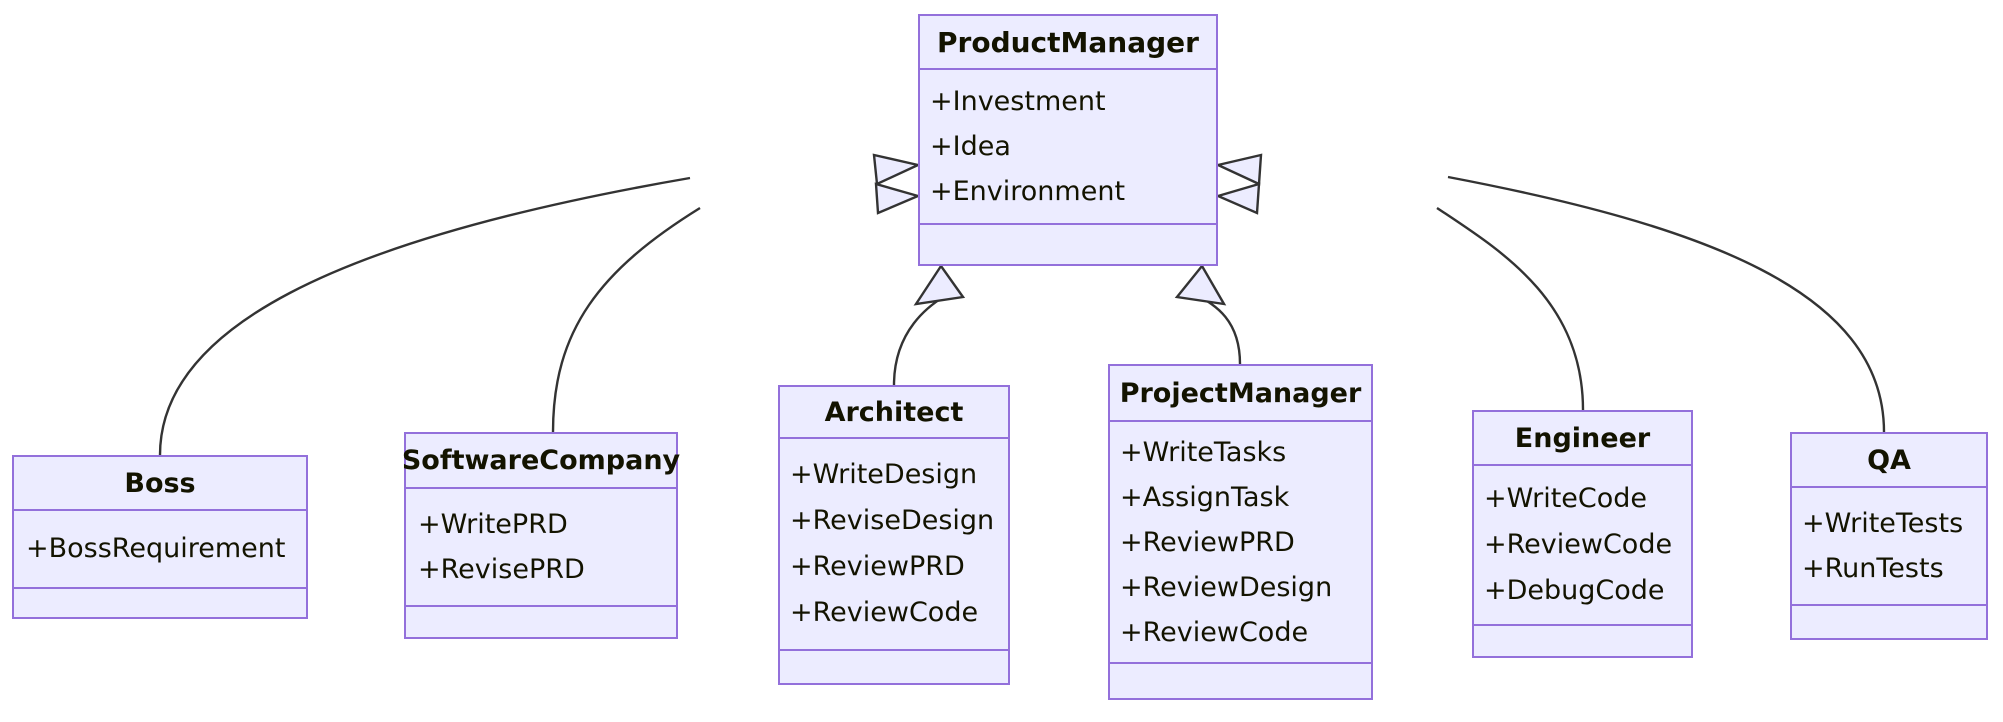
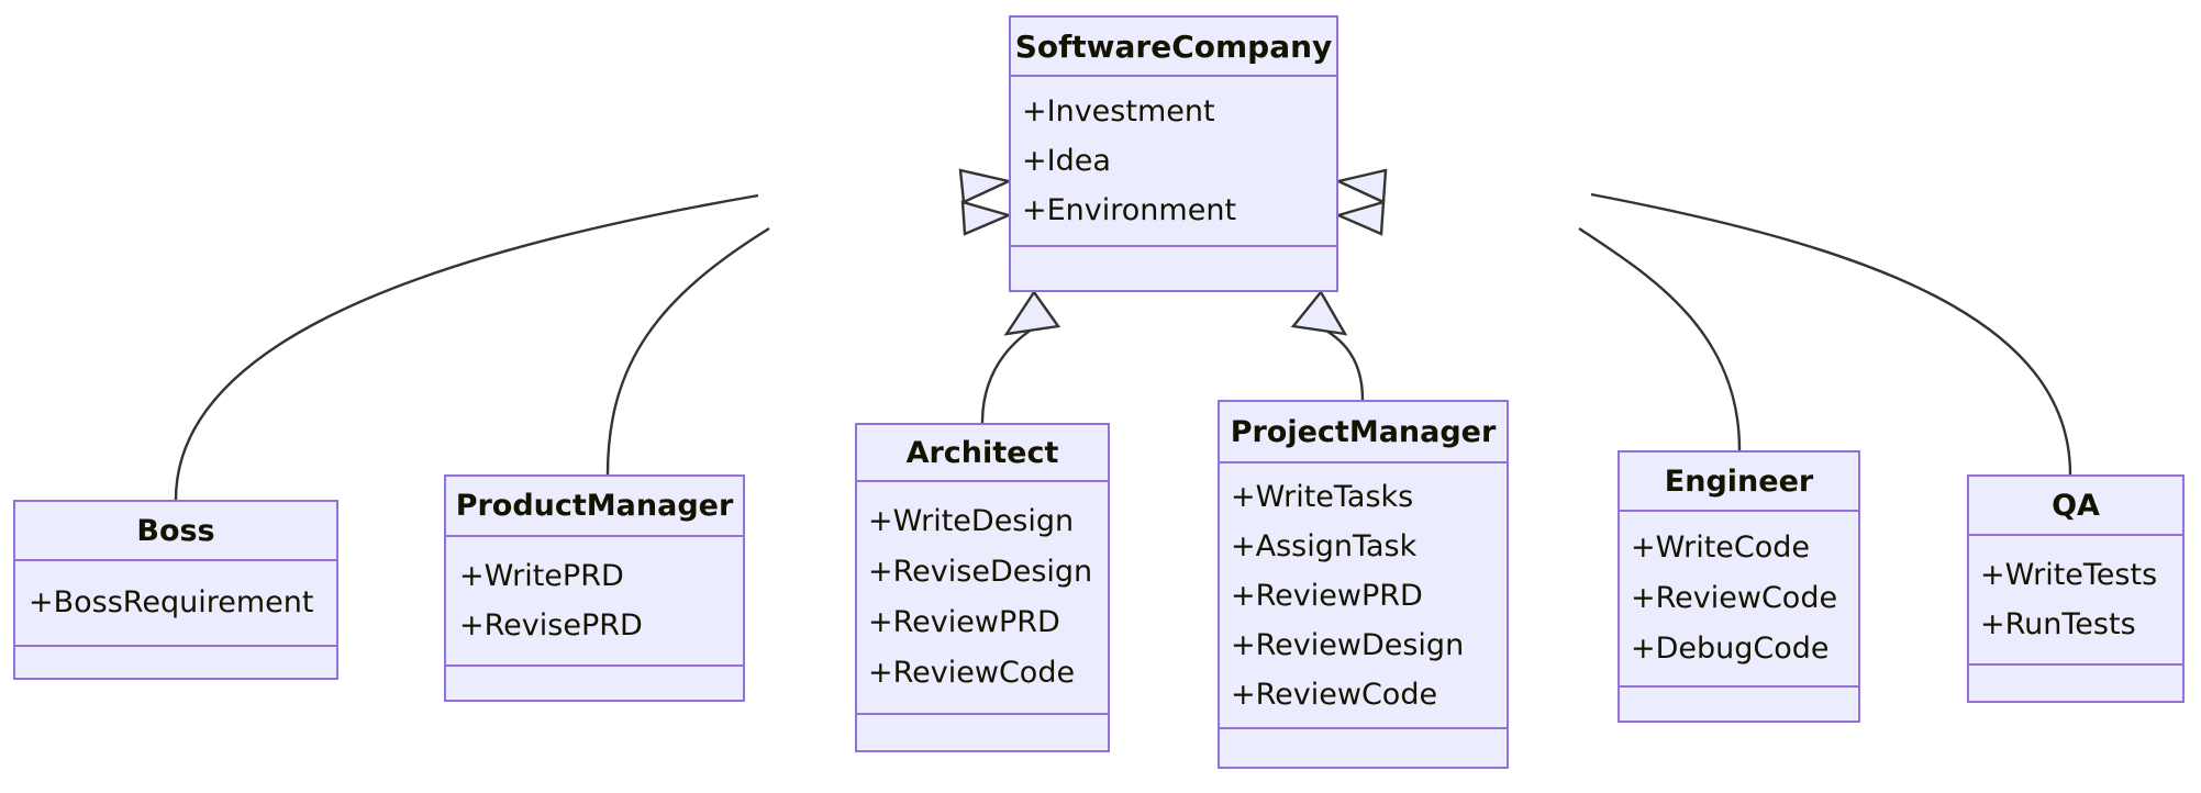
- ProductManager
+ SoftwareCompany
  +Investment
  +Idea
  +Environment
  Boss
  +BossRequirement
- SoftwareCompany
+ ProductManager
  +WritePRD
  +RevisePRD
  Architect
  +WriteDesign
  +ReviseDesign
  +ReviewPRD
  +ReviewCode
  ProjectManager
  +WriteTasks
  +AssignTask
  +ReviewPRD
  +ReviewDesign
  +ReviewCode
  Engineer
  +WriteCode
  +ReviewCode
  +DebugCode
  QA
  +WriteTests
  +RunTests
